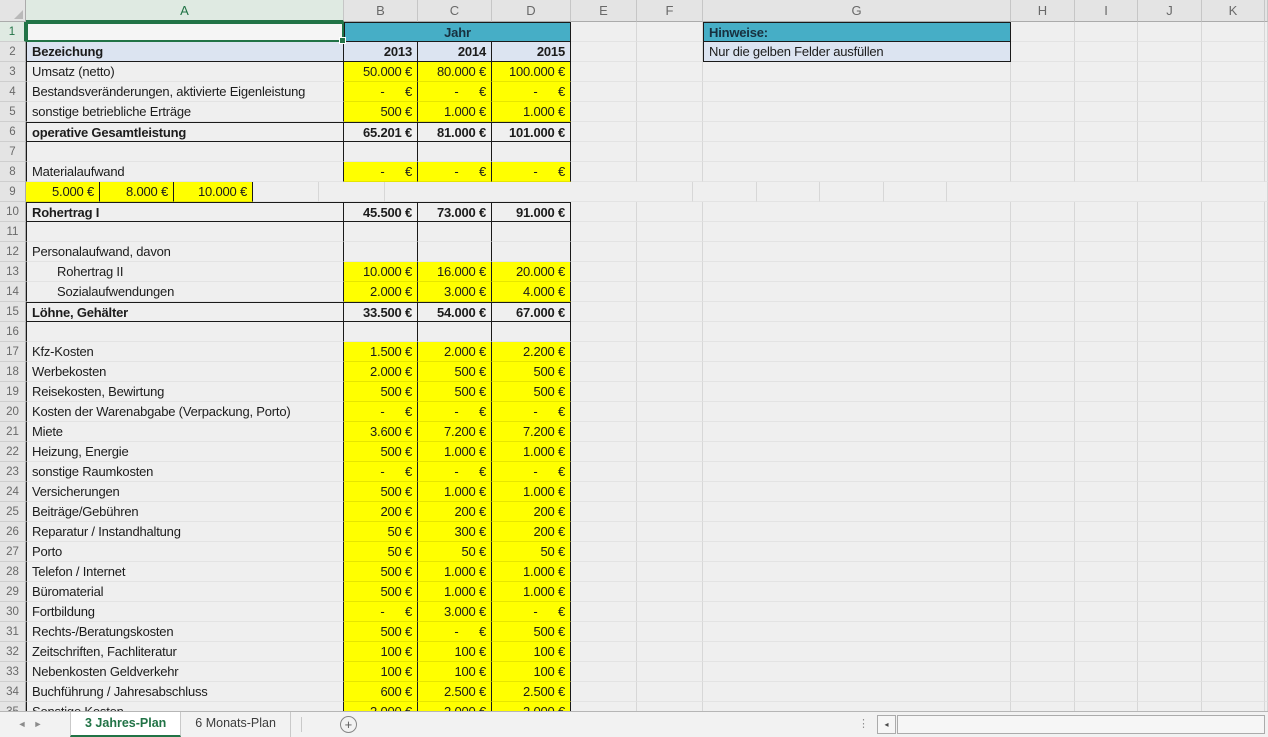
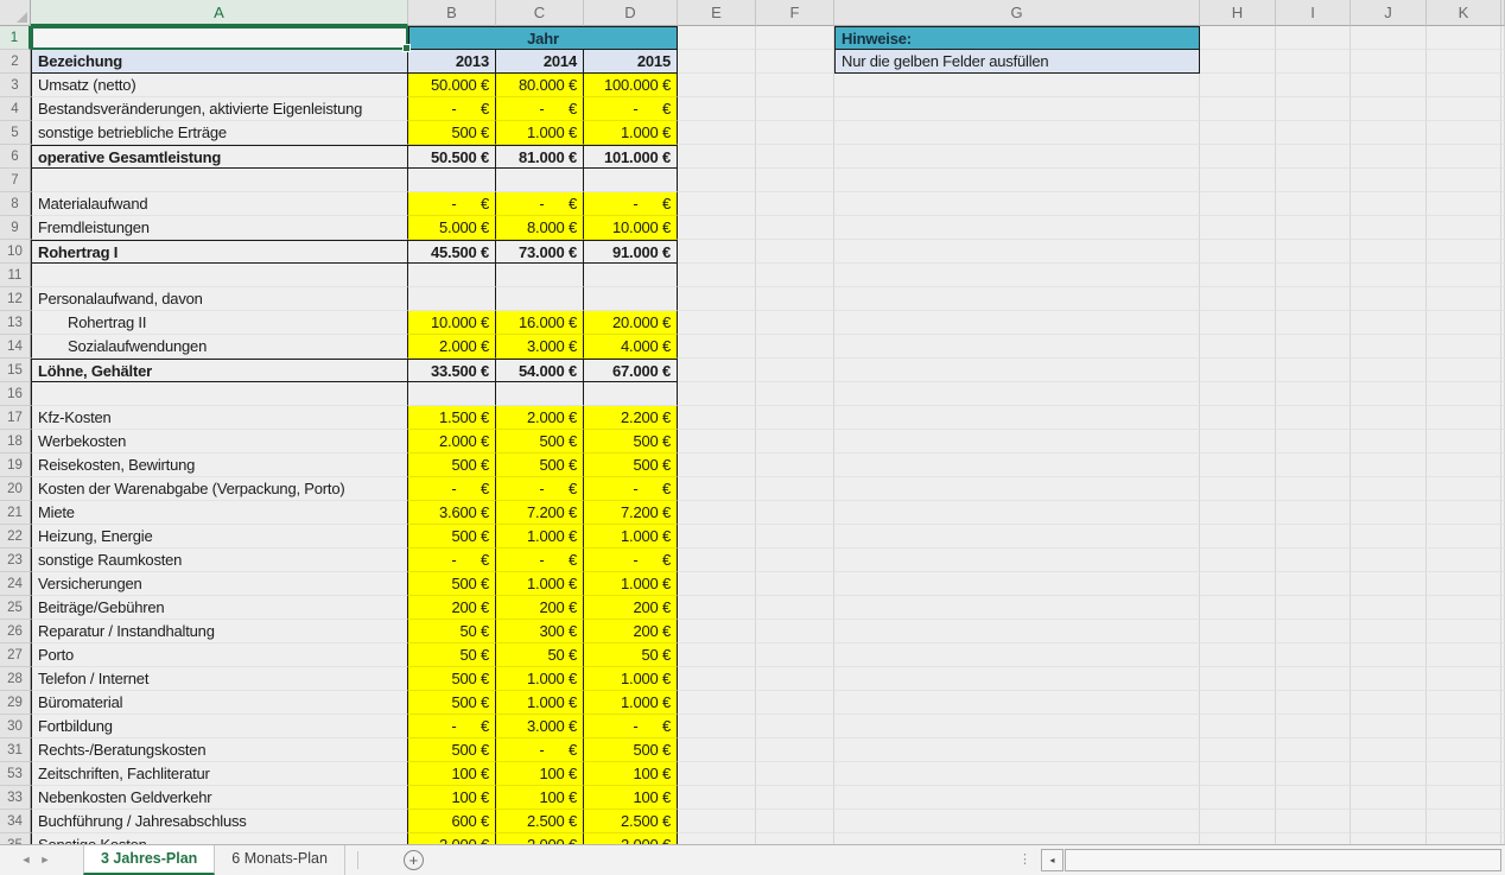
  A
  B
  C
  D
  E
  F
  G
  H
  I
  J
  K
  1
  Jahr
  Hinweise:
  2
  Bezeichung
  2013
  2014
  2015
  Nur die gelben Felder ausfüllen
  3
  Umsatz (netto)
  50.000 €
  80.000 €
  100.000 €
  4
  Bestandsveränderungen, aktivierte Eigenleistung
  - €
  - €
  - €
  5
  sonstige betriebliche Erträge
  500 €
  1.000 €
  1.000 €
  6
  operative Gesamtleistung
- 65.201 €
+ 50.500 €
  81.000 €
  101.000 €
  7
  8
  Materialaufwand
  - €
  - €
  - €
  9
+ Fremdleistungen
  5.000 €
  8.000 €
  10.000 €
  10
  Rohertrag I
  45.500 €
  73.000 €
  91.000 €
  11
  12
  Personalaufwand, davon
  13
  Rohertrag II
  10.000 €
  16.000 €
  20.000 €
  14
  Sozialaufwendungen
  2.000 €
  3.000 €
  4.000 €
  15
  Löhne, Gehälter
  33.500 €
  54.000 €
  67.000 €
  16
  17
  Kfz-Kosten
  1.500 €
  2.000 €
  2.200 €
  18
  Werbekosten
  2.000 €
  500 €
  500 €
  19
  Reisekosten, Bewirtung
  500 €
  500 €
  500 €
  20
  Kosten der Warenabgabe (Verpackung, Porto)
  - €
  - €
  - €
  21
  Miete
  3.600 €
  7.200 €
  7.200 €
  22
  Heizung, Energie
  500 €
  1.000 €
  1.000 €
  23
  sonstige Raumkosten
  - €
  - €
  - €
  24
  Versicherungen
  500 €
  1.000 €
  1.000 €
  25
  Beiträge/Gebühren
  200 €
  200 €
  200 €
  26
  Reparatur / Instandhaltung
  50 €
  300 €
  200 €
  27
  Porto
  50 €
  50 €
  50 €
  28
  Telefon / Internet
  500 €
  1.000 €
  1.000 €
  29
  Büromaterial
  500 €
  1.000 €
  1.000 €
  30
  Fortbildung
  - €
  3.000 €
  - €
  31
  Rechts-/Beratungskosten
  500 €
  - €
  500 €
- 32
+ 53
  Zeitschriften, Fachliteratur
  100 €
  100 €
  100 €
  33
  Nebenkosten Geldverkehr
  100 €
  100 €
  100 €
  34
  Buchführung / Jahresabschluss
  600 €
  2.500 €
  2.500 €
  ◄
  ►
  3 Jahres-Plan
  6 Monats-Plan
  +
  ⋮
  ◂
